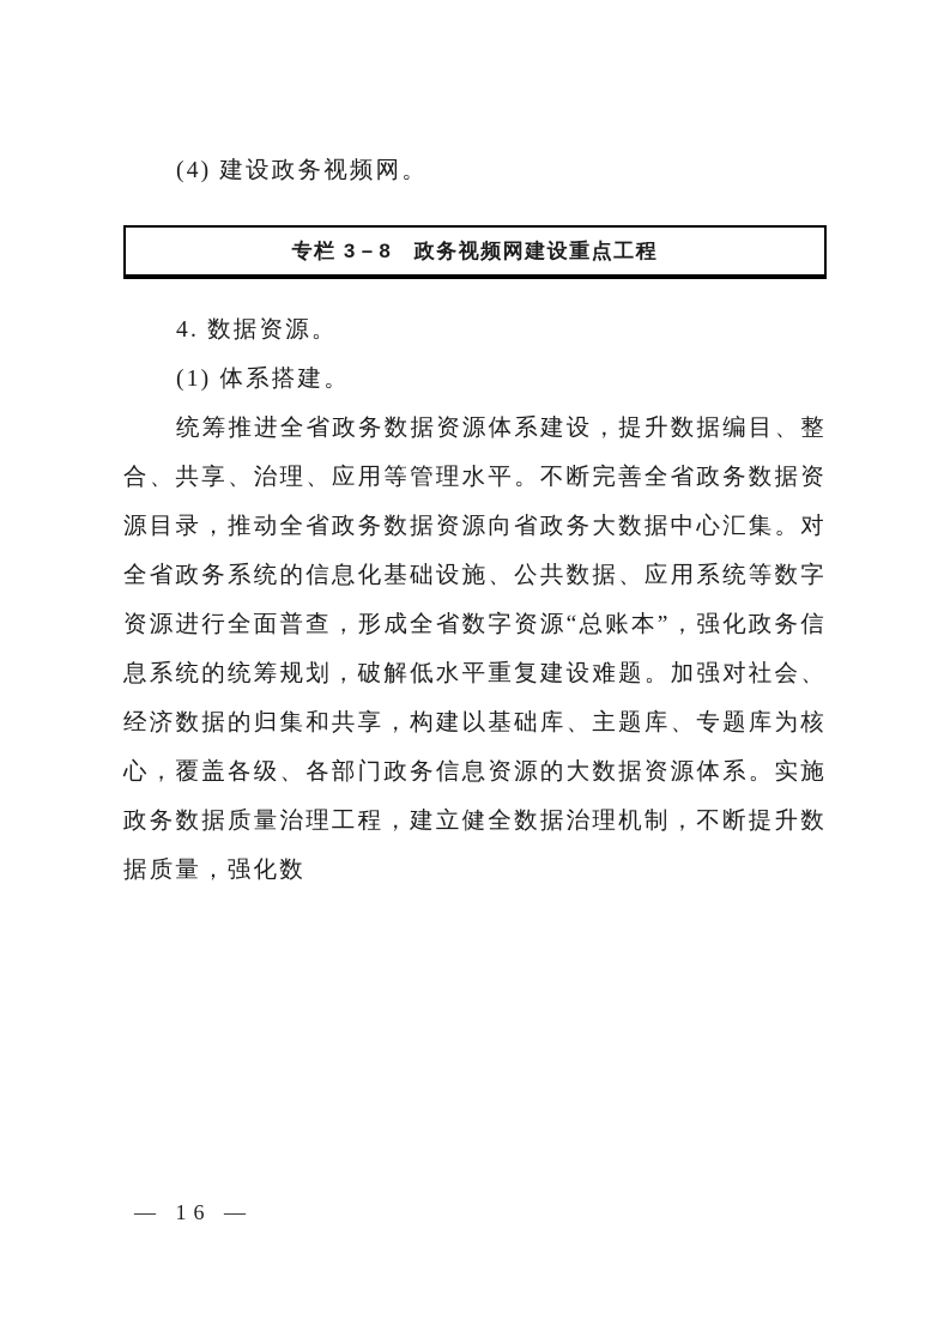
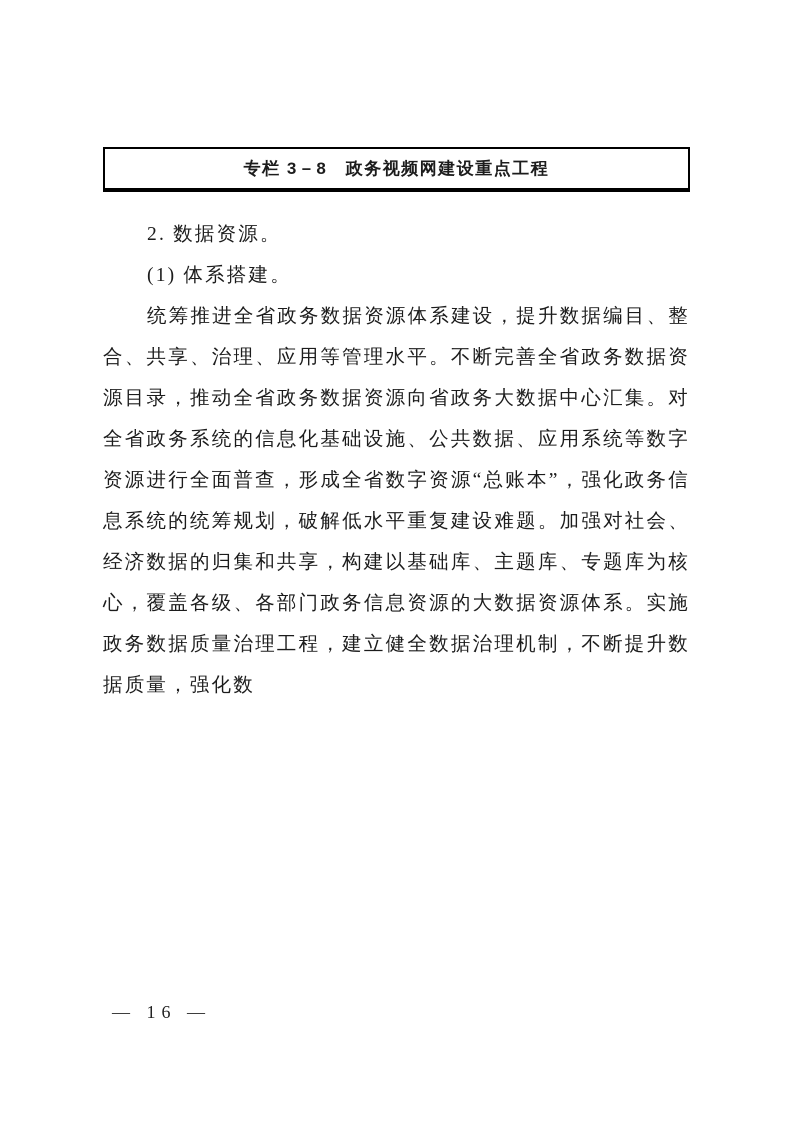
- (4) 建设政务视频网。
  专栏 3－8 政务视频网建设重点工程
- 4. 数据资源。
+ 2. 数据资源。
  (1) 体系搭建。
  统筹推进全省政务数据资源体系建设，提升数据编目、整合、共享、治理、应用等管理水平。不断完善全省政务数据资源目录，推动全省政务数据资源向省政务大数据中心汇集。对全省政务系统的信息化基础设施、公共数据、应用系统等数字资源进行全面普查，形成全省数字资源“总账本”，强化政务信息系统的统筹规划，破解低水平重复建设难题。加强对社会、经济数据的归集和共享，构建以基础库、主题库、专题库为核心，覆盖各级、各部门政务信息资源的大数据资源体系。实施政务数据质量治理工程，建立健全数据治理机制，不断提升数据质量，强化数
  — 16 —
